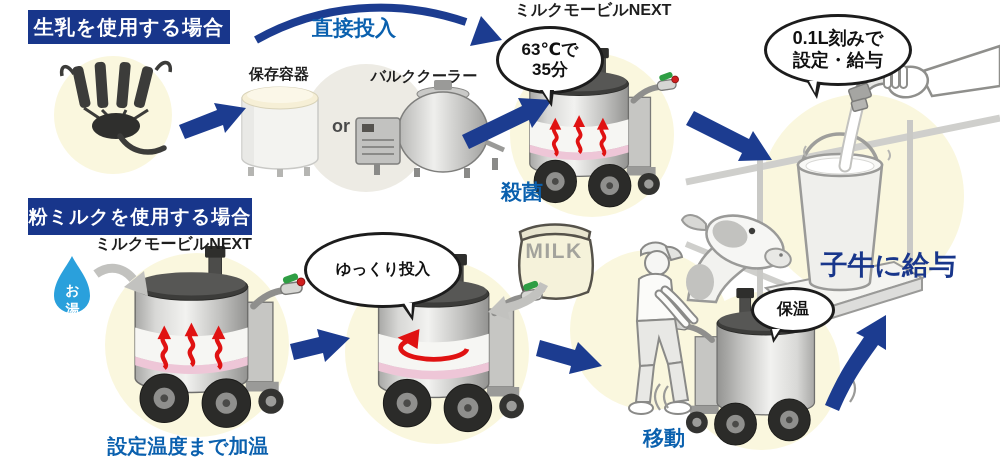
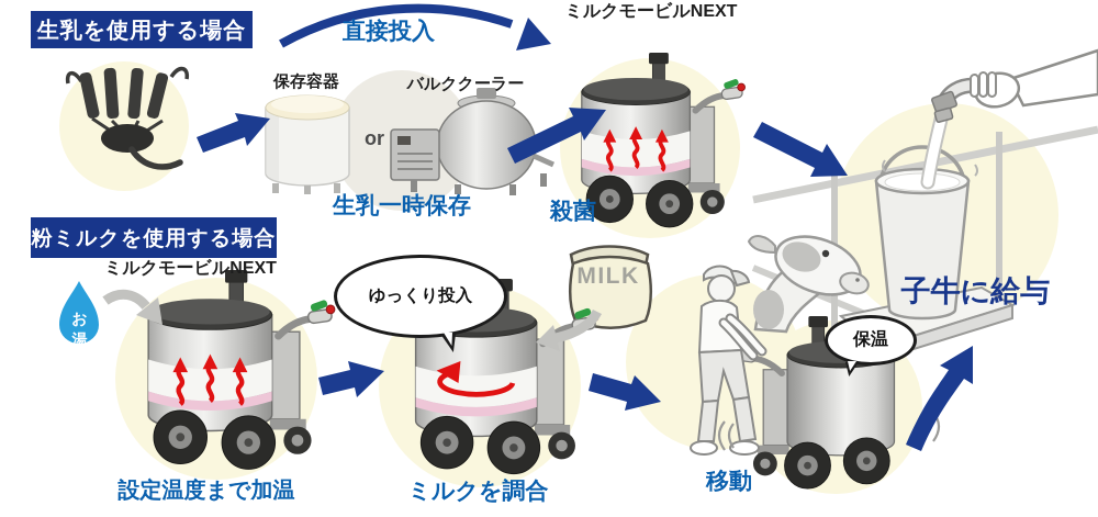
  生乳を使用する場合
  粉ミルクを使用する場合
  直接投入
  保存容器
  or
  バルククーラー
+ 生乳一時保存
  ミルクモービルNEXT
  殺菌
  子牛に給与
  ミルクモービルNEXT
  MILK
  設定温度まで加温
+ ミルクを調合
  移動
- 63℃で
- 35分
- 0.1L刻みで
- 設定・給与
  ゆっくり投入
  保温
